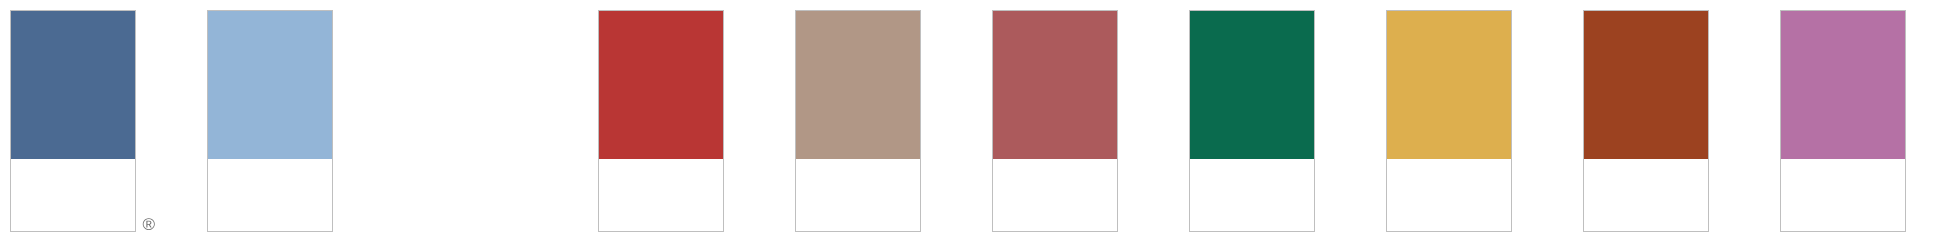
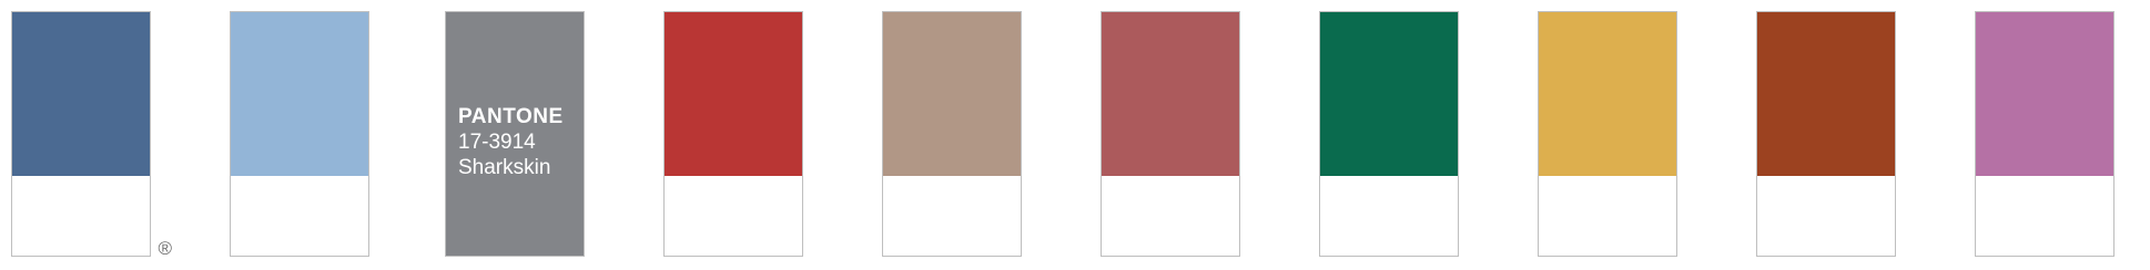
  ®
+ PANTONE
+ 17-3914
+ Sharkskin
